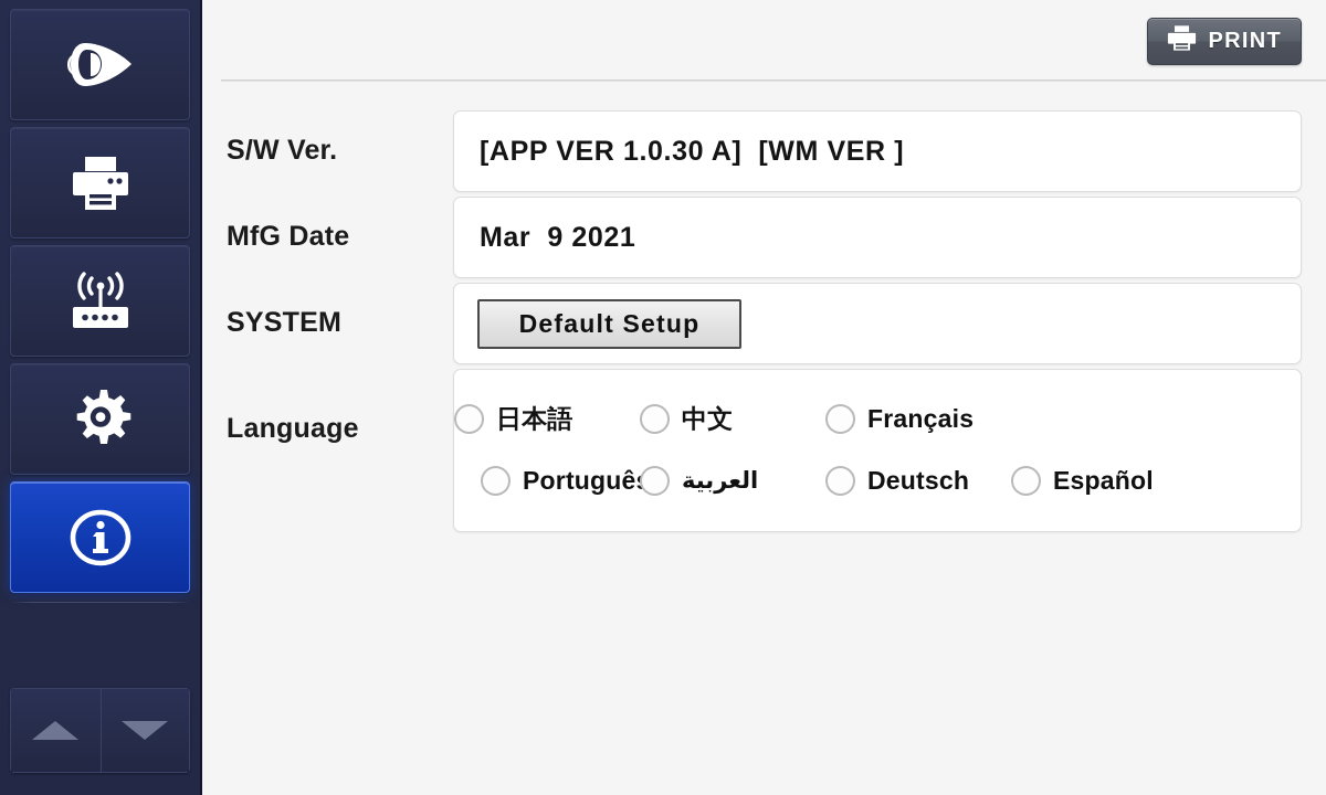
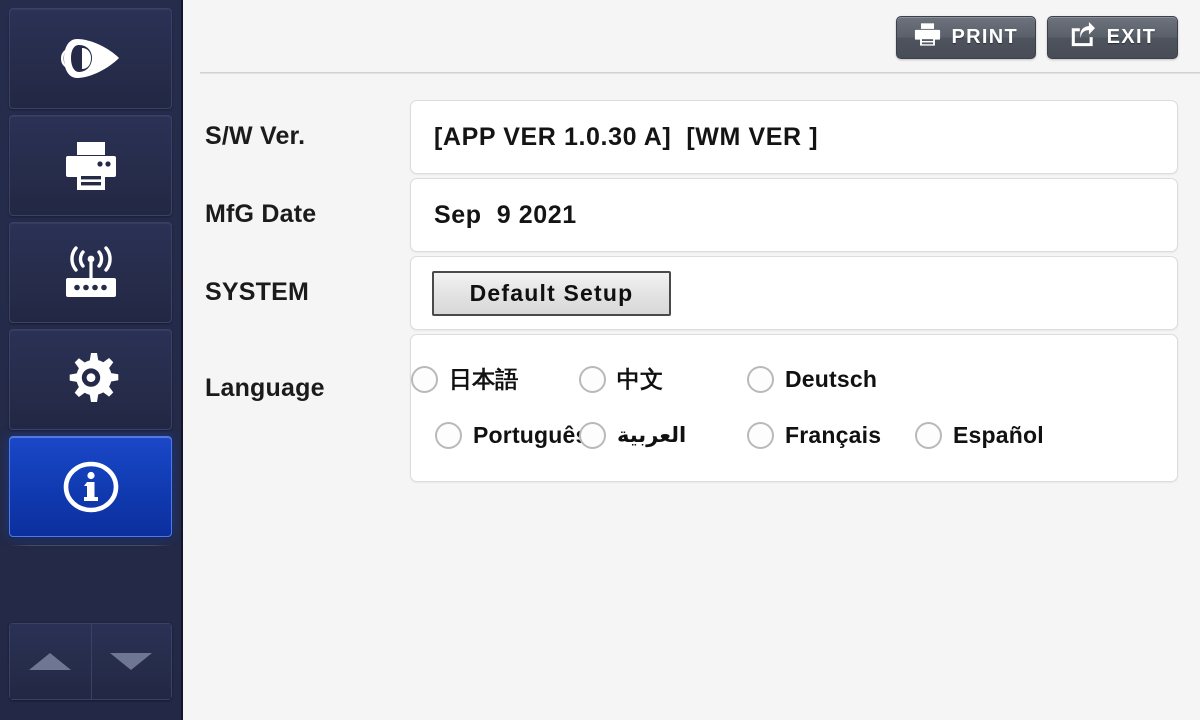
  PRINT
+ EXIT
  S/W Ver.
  [APP VER 1.0.30 A] [WM VER ]
  MfG Date
- Mar 9 2021
+ Sep 9 2021
  SYSTEM
  Default Setup
  Language
  日本語
  中文
- Français
+ Deutsch
  Portuguê
  العربية
- Deutsch
+ Français
  Español
